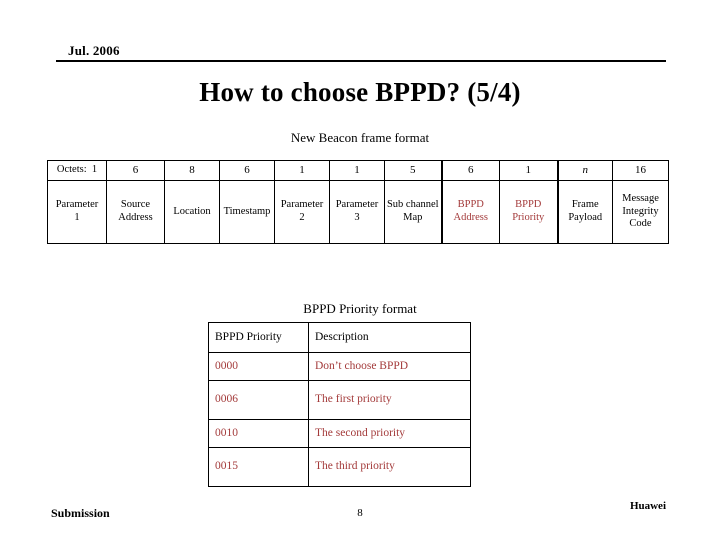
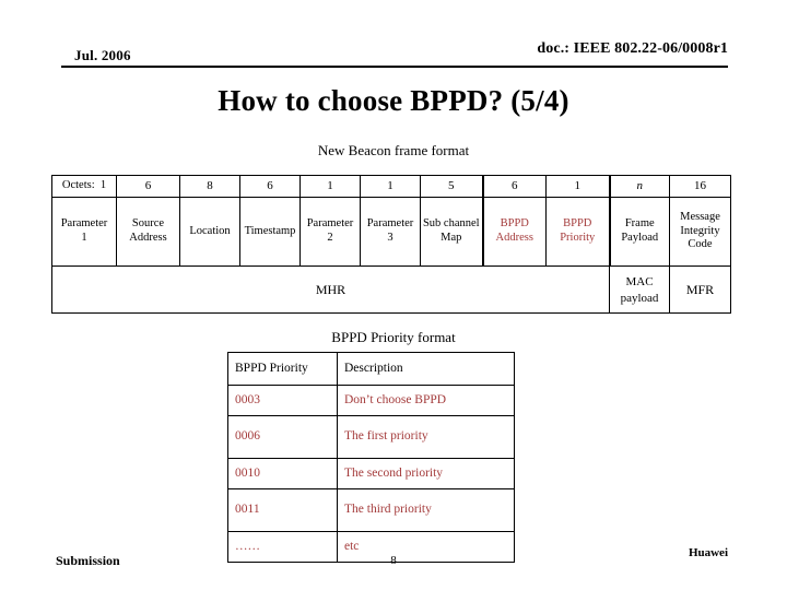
  Jul. 2006
+ doc.: IEEE 802.22-06/0008r1
  How to choose BPPD? (5/4)
  New Beacon frame format
  Octets: 1	6	8	6	1	1	5	6	1	n	16
  Parameter 1	Source Address	Location	Timestamp	Parameter 2	Parameter 3	Sub channel Map	BPPD Address	BPPD Priority	Frame Payload	Message Integrity Code
+ MHR	MAC payload	MFR
  BPPD Priority format
  BPPD Priority	Description
- 0000	Don’t choose BPPD
+ 0003	Don’t choose BPPD
  0006	The first priority
  0010	The second priority
- 0015	The third priority
+ 0011	The third priority
+ ……	etc
  Submission
  8
  Huawei
